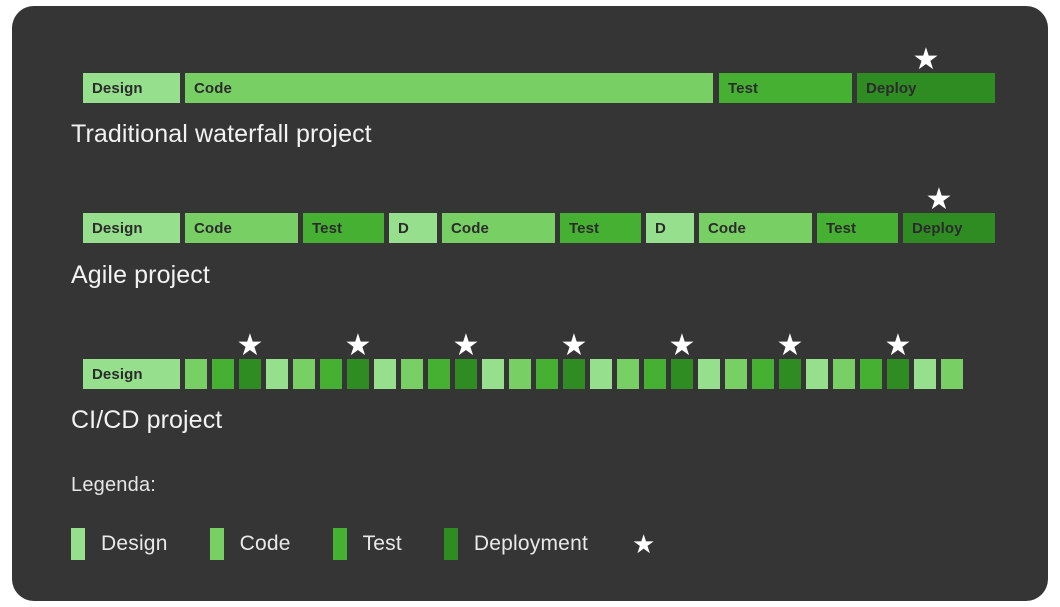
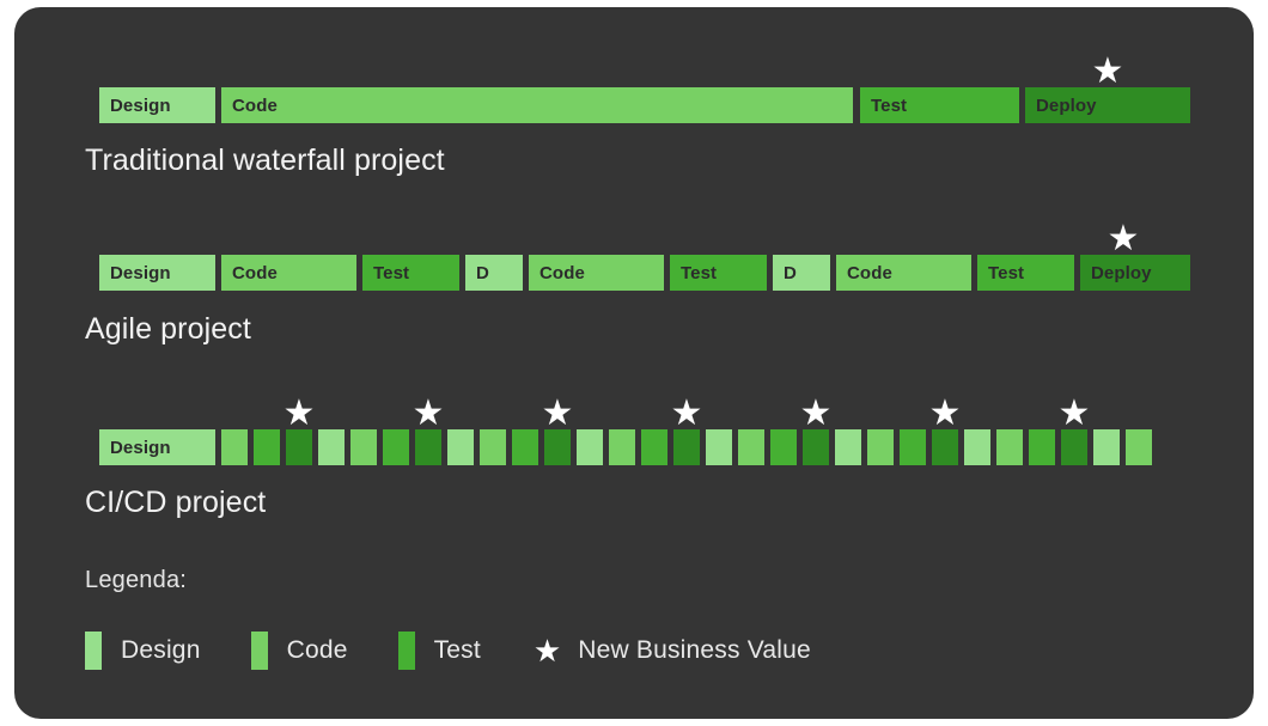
  Design
  Code
  Test
  Deploy
  ★
  Traditional waterfall project
  Design
  Code
  Test
  D
  Code
  Test
  D
  Code
  Test
  Deploy
  ★
  Agile project
  Design
  ★
  ★
  ★
  ★
  ★
  ★
  ★
  CI/CD project
  Legenda:
  Design
  Code
  Test
- Deployment
  ★
+ New Business Value
